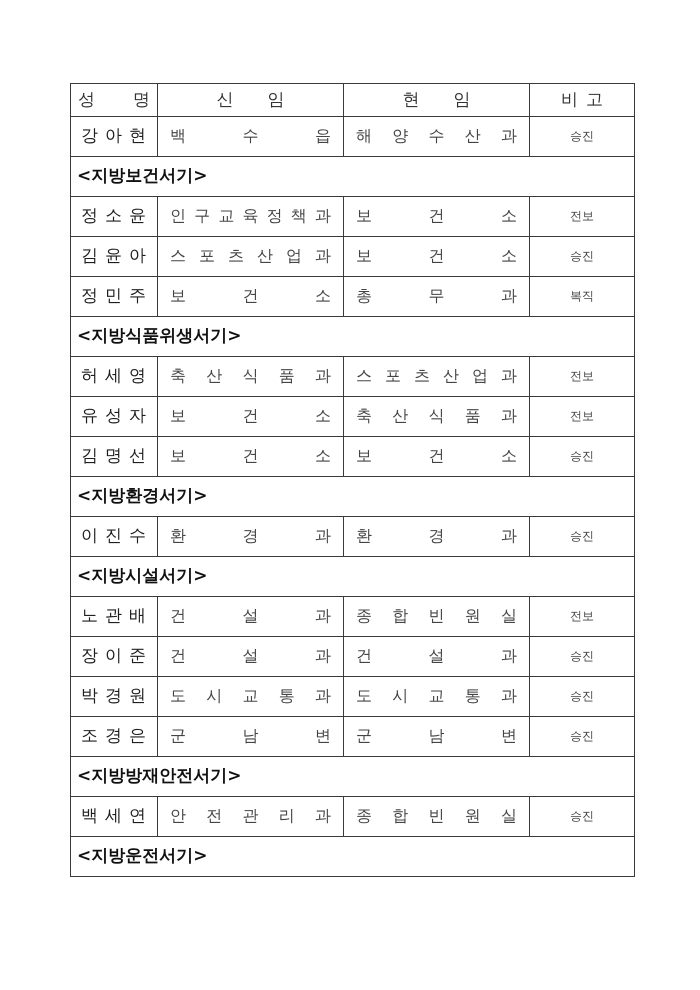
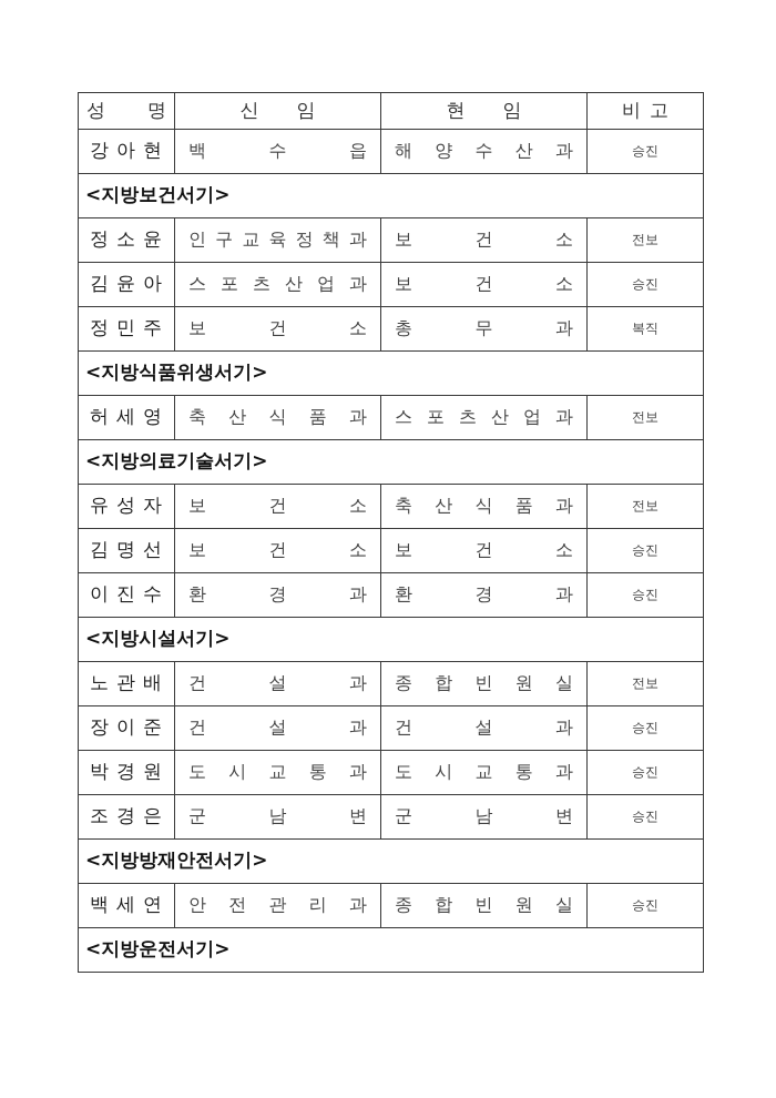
  성 명	신 임	현 임	비 고
  강 아 현	백 수 읍	해 양 수 산 과	승진
  <지방보건서기>
  정 소 윤	인 구 교 육 정 책 과	보 건 소	전보
  김 윤 아	스 포 츠 산 업 과	보 건 소	승진
  정 민 주	보 건 소	총 무 과	복직
  <지방식품위생서기>
  허 세 영	축 산 식 품 과	스 포 츠 산 업 과	전보
+ <지방의료기술서기>
  유 성 자	보 건 소	축 산 식 품 과	전보
  김 명 선	보 건 소	보 건 소	승진
- <지방환경서기>
  이 진 수	환 경 과	환 경 과	승진
  <지방시설서기>
  노 관 배	건 설 과	종 합 빈 원 실	전보
  장 이 준	건 설 과	건 설 과	승진
  박 경 원	도 시 교 통 과	도 시 교 통 과	승진
  조 경 은	군 남 변	군 남 변	승진
  <지방방재안전서기>
  백 세 연	안 전 관 리 과	종 합 빈 원 실	승진
  <지방운전서기>
